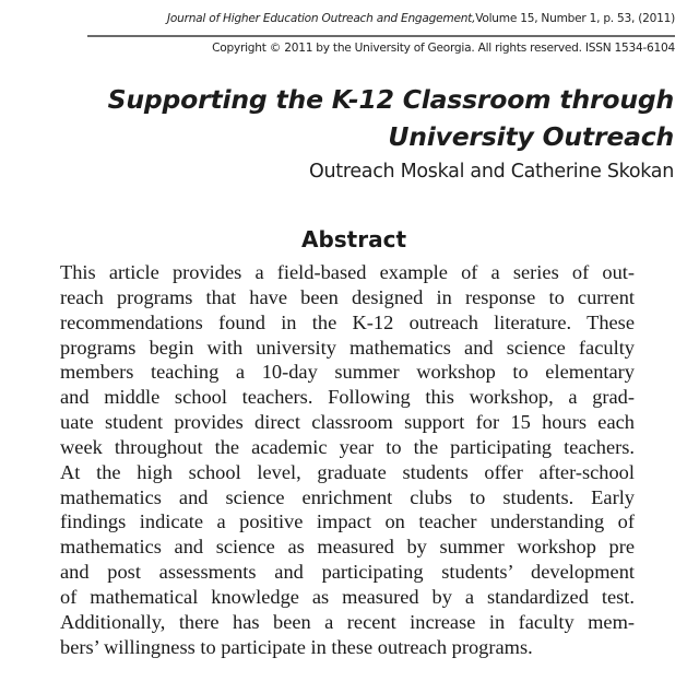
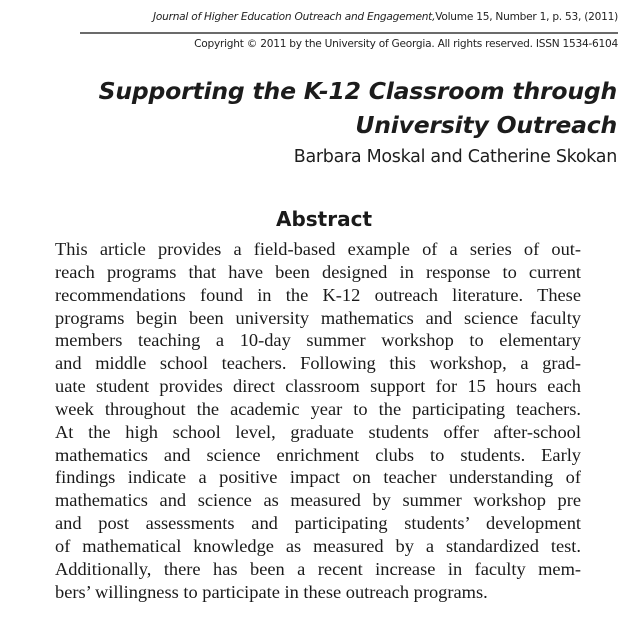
  Journal of Higher Education Outreach and Engagement,Volume 15, Number 1, p. 53, (2011)
  Copyright © 2011 by the University of Georgia. All rights reserved. ISSN 1534-6104
  Supporting the K-12 Classroom through
  University Outreach
- Outreach Moskal and Catherine Skokan
+ Barbara Moskal and Catherine Skokan
  Abstract
  This article provides a field-based example of a series of out-
  reach programs that have been designed in response to current
  recommendations found in the K-12 outreach literature. These
- programs begin with university mathematics and science faculty
+ programs begin been university mathematics and science faculty
  members teaching a 10-day summer workshop to elementary
  and middle school teachers. Following this workshop, a grad-
  uate student provides direct classroom support for 15 hours each
  week throughout the academic year to the participating teachers.
  At the high school level, graduate students offer after-school
  mathematics and science enrichment clubs to students. Early
  findings indicate a positive impact on teacher understanding of
  mathematics and science as measured by summer workshop pre
  and post assessments and participating students’ development
  of mathematical knowledge as measured by a standardized test.
  Additionally, there has been a recent increase in faculty mem-
  bers’ willingness to participate in these outreach programs.
